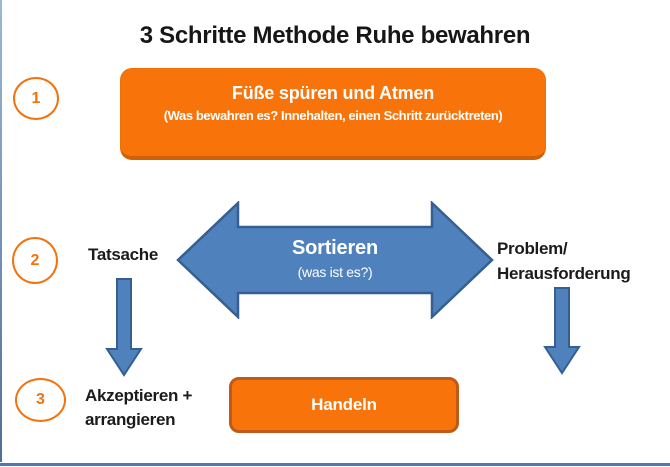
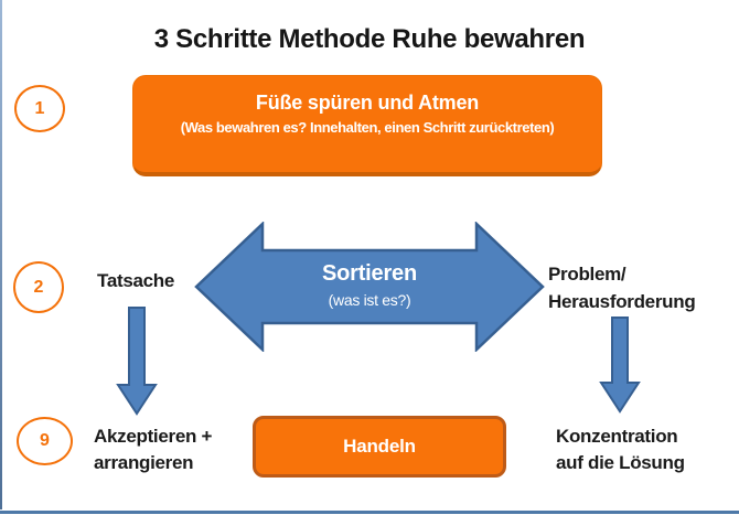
  3 Schritte Methode Ruhe bewahren
  1
  2
- 3
+ 9
  Füße spüren und Atmen
  (Was bewahren es? Innehalten, einen Schritt zurücktreten)
  Sortieren
  (was ist es?)
  Tatsache
  Problem/
  Herausforderung
  Akzeptieren +
  arrangieren
  Handeln
+ Konzentration
+ auf die Lösung
